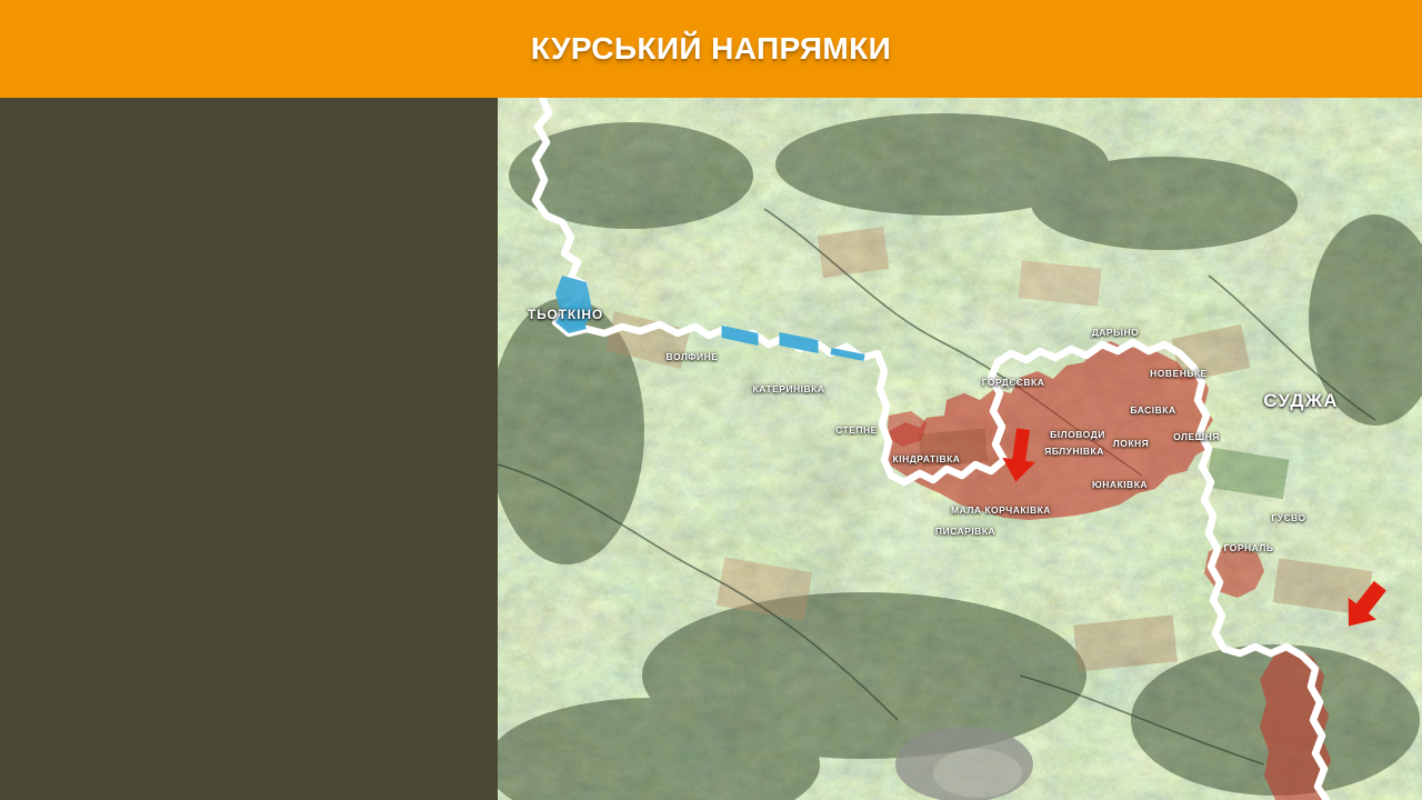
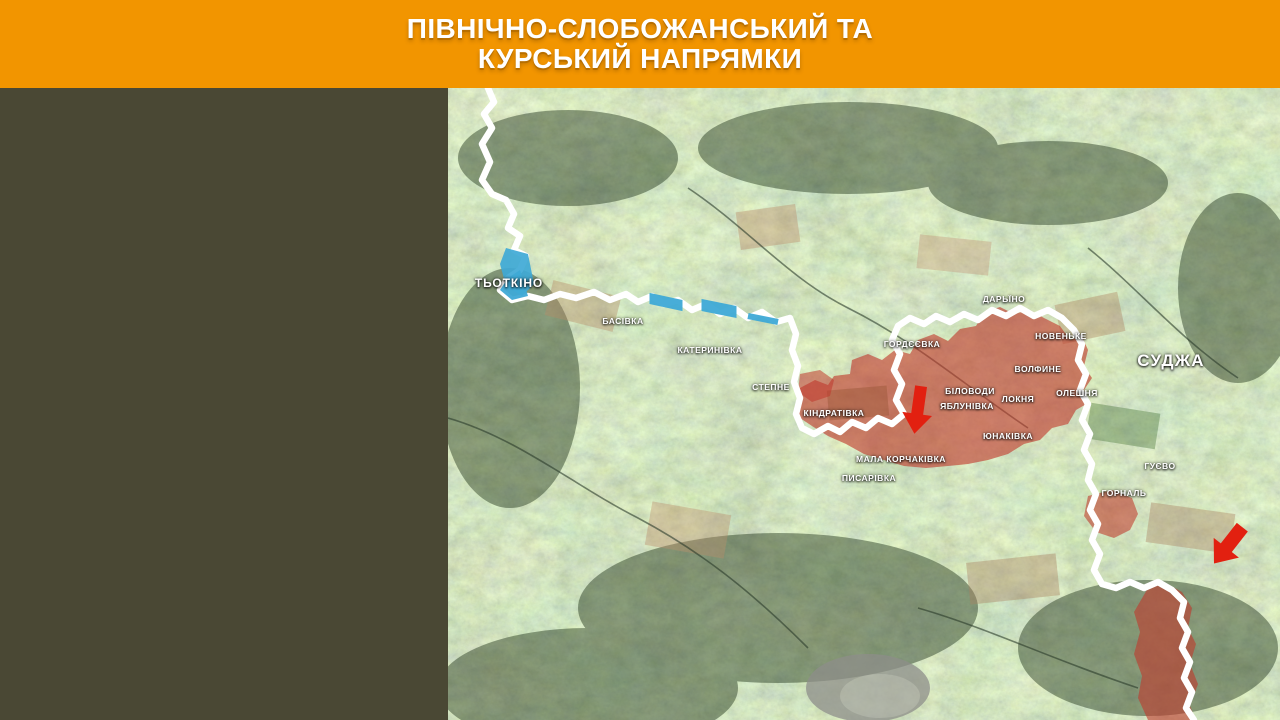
+ ПІВНІЧНО-СЛОБОЖАНСЬКИЙ ТА
  КУРСЬКИЙ НАПРЯМКИ
  ТЬОТКІНО
- ВОЛФИНЕ
+ БАСІВКА
  КАТЕРИНІВКА
  СТЕПНЕ
  КІНДРАТІВКА
  ГОРДЄЄВКА
  ДАРЬЇНО
  НОВЕНЬКЕ
- БАСІВКА
+ ВОЛФИНЕ
  БІЛОВОДИ
  ЛОКНЯ
  ОЛЕШНЯ
  ЯБЛУНІВКА
  ЮНАКІВКА
  МАЛА КОРЧАКІВКА
  ПИСАРІВКА
  СУДЖА
  ГУЄВО
  ГОРНАЛЬ
